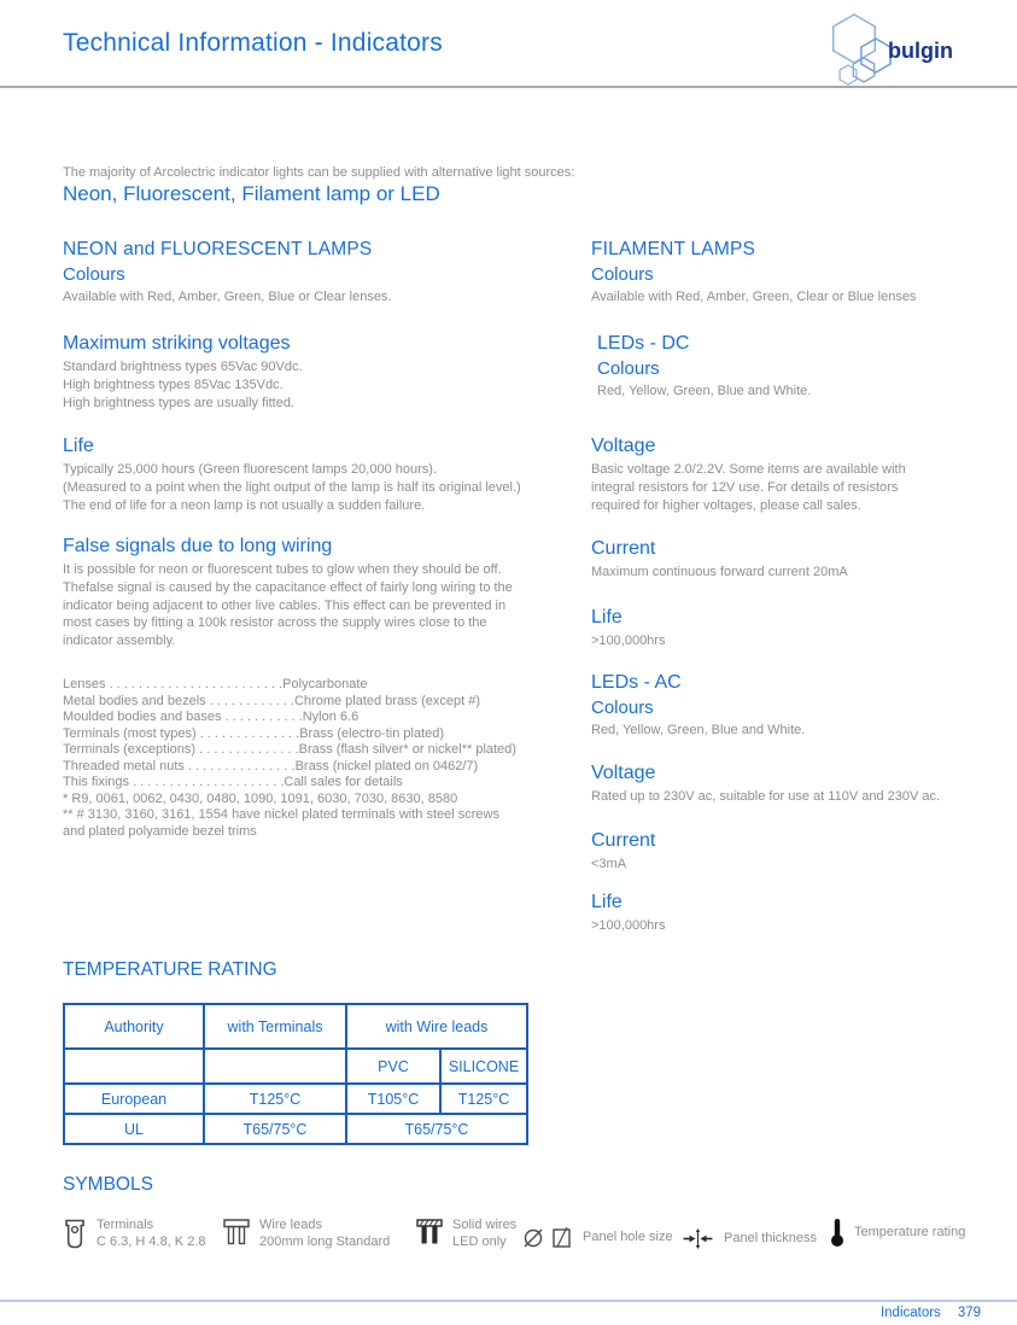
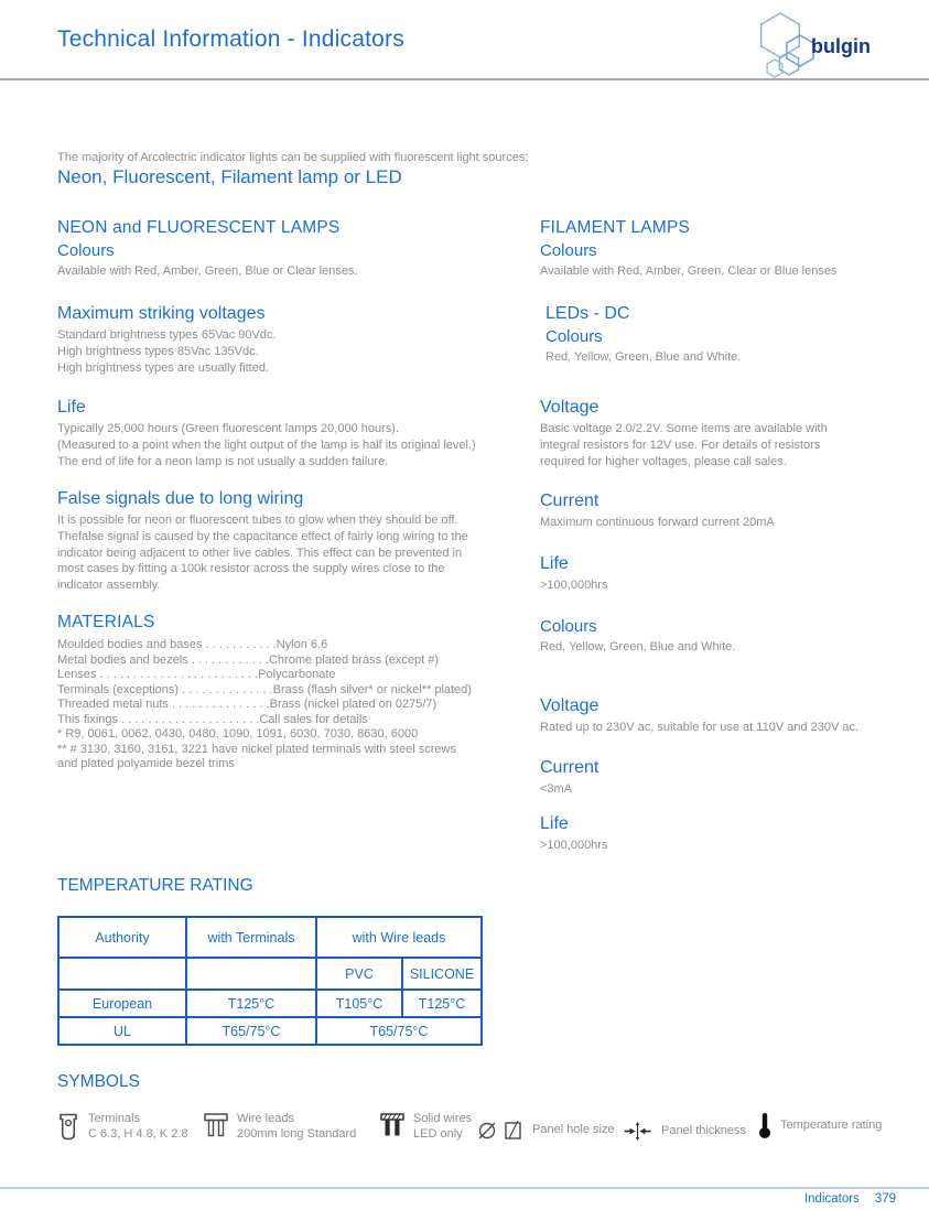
  Technical Information - Indicators
  bulgin
- The majority of Arcolectric indicator lights can be supplied with alternative light sources:
+ The majority of Arcolectric indicator lights can be supplied with fluorescent light sources:
  Neon, Fluorescent, Filament lamp or LED
  NEON and FLUORESCENT LAMPS
  Colours
  Available with Red, Amber, Green, Blue or Clear lenses.
  Maximum striking voltages
  Standard brightness types 65Vac 90Vdc.
  High brightness types 85Vac 135Vdc.
  High brightness types are usually fitted.
  Life
  Typically 25,000 hours (Green fluorescent lamps 20,000 hours).
  (Measured to a point when the light output of the lamp is half its original level.)
  The end of life for a neon lamp is not usually a sudden failure.
  False signals due to long wiring
  It is possible for neon or fluorescent tubes to glow when they should be off.
  Thefalse signal is caused by the capacitance effect of fairly long wiring to the
  indicator being adjacent to other live cables. This effect can be prevented in
  most cases by fitting a 100k resistor across the supply wires close to the
  indicator assembly.
+ MATERIALS
- Lenses . . . . . . . . . . . . . . . . . . . . . . . .Polycarbonate
+ Moulded bodies and bases . . . . . . . . . . .Nylon 6.6
  Metal bodies and bezels . . . . . . . . . . . .Chrome plated brass (except #)
- Moulded bodies and bases . . . . . . . . . . .Nylon 6.6
+ Lenses . . . . . . . . . . . . . . . . . . . . . . . .Polycarbonate
- Terminals (most types) . . . . . . . . . . . . . .Brass (electro-tin plated)
  Terminals (exceptions) . . . . . . . . . . . . . .Brass (flash silver* or nickel** plated)
- Threaded metal nuts . . . . . . . . . . . . . . .Brass (nickel plated on 0462/7)
+ Threaded metal nuts . . . . . . . . . . . . . . .Brass (nickel plated on 0275/7)
  This fixings . . . . . . . . . . . . . . . . . . . . .Call sales for details
- * R9, 0061, 0062, 0430, 0480, 1090, 1091, 6030, 7030, 8630, 8580
+ * R9, 0061, 0062, 0430, 0480, 1090, 1091, 6030, 7030, 8630, 6000
- ** # 3130, 3160, 3161, 1554 have nickel plated terminals with steel screws
+ ** # 3130, 3160, 3161, 3221 have nickel plated terminals with steel screws
  and plated polyamide bezel trims
  FILAMENT LAMPS
  Colours
  Available with Red, Amber, Green, Clear or Blue lenses
  LEDs - DC
  Colours
  Red, Yellow, Green, Blue and White.
  Voltage
  Basic voltage 2.0/2.2V. Some items are available with
  integral resistors for 12V use. For details of resistors
  required for higher voltages, please call sales.
  Current
  Maximum continuous forward current 20mA
  Life
  >100,000hrs
- LEDs - AC
  Colours
  Red, Yellow, Green, Blue and White.
  Voltage
  Rated up to 230V ac, suitable for use at 110V and 230V ac.
  Current
  <3mA
  Life
  >100,000hrs
  TEMPERATURE RATING
  Authority	with Terminals	with Wire leads
  		PVC	SILICONE
  European	T125°C	T105°C	T125°C
  UL	T65/75°C	T65/75°C
  SYMBOLS
  Terminals
  C 6.3, H 4.8, K 2.8
  Wire leads
  200mm long Standard
  Solid wires
  LED only
  Panel hole size
  Panel thickness
  Temperature rating
  Indicators 379
